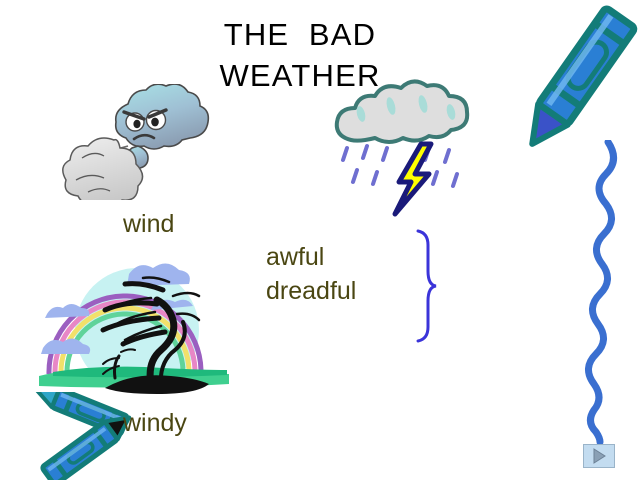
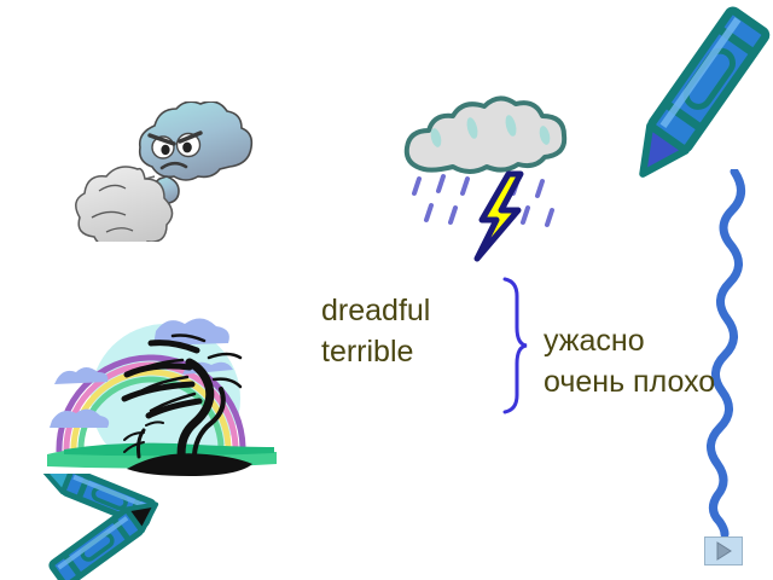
- THE BAD
- WEATHER
- wind
- windy
- awful
  dreadful
+ terrible
+ ужасно
+ очень плохо
